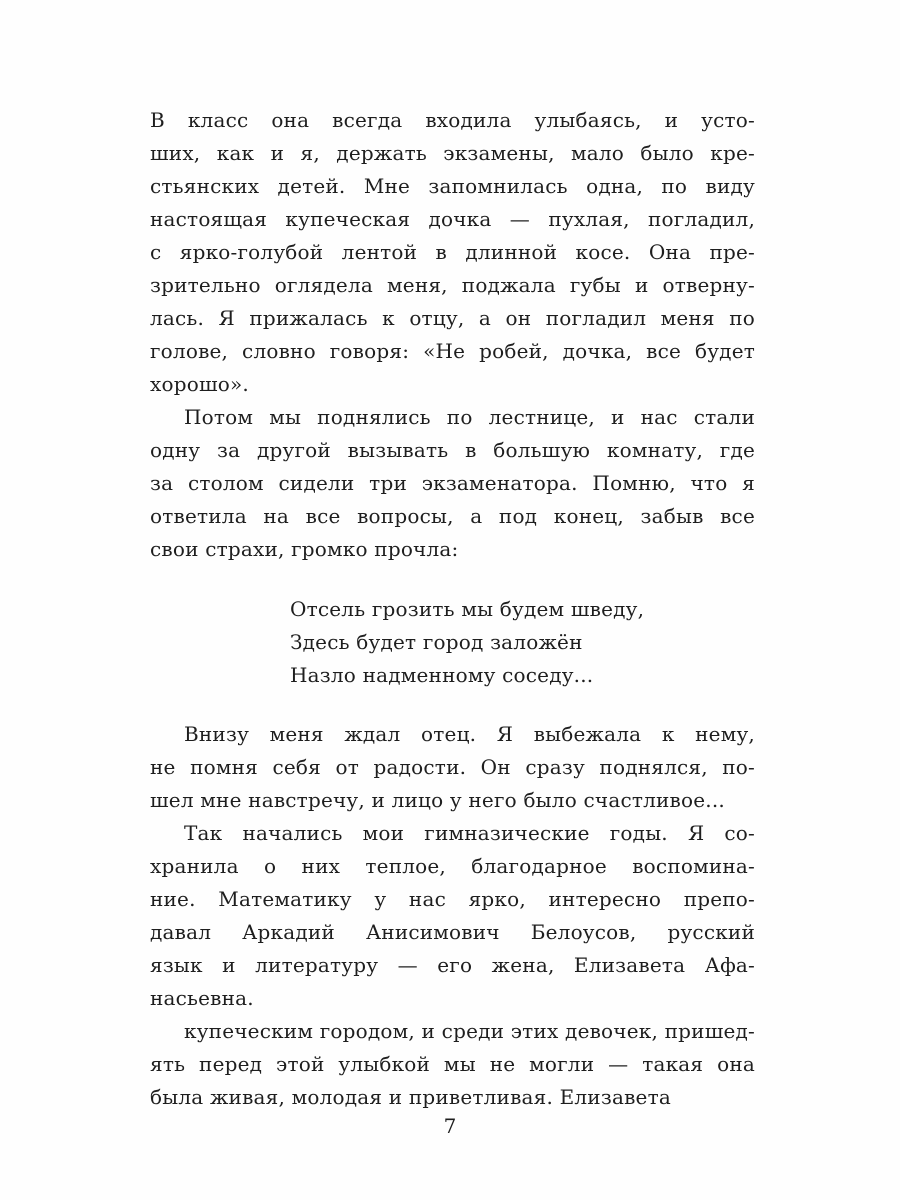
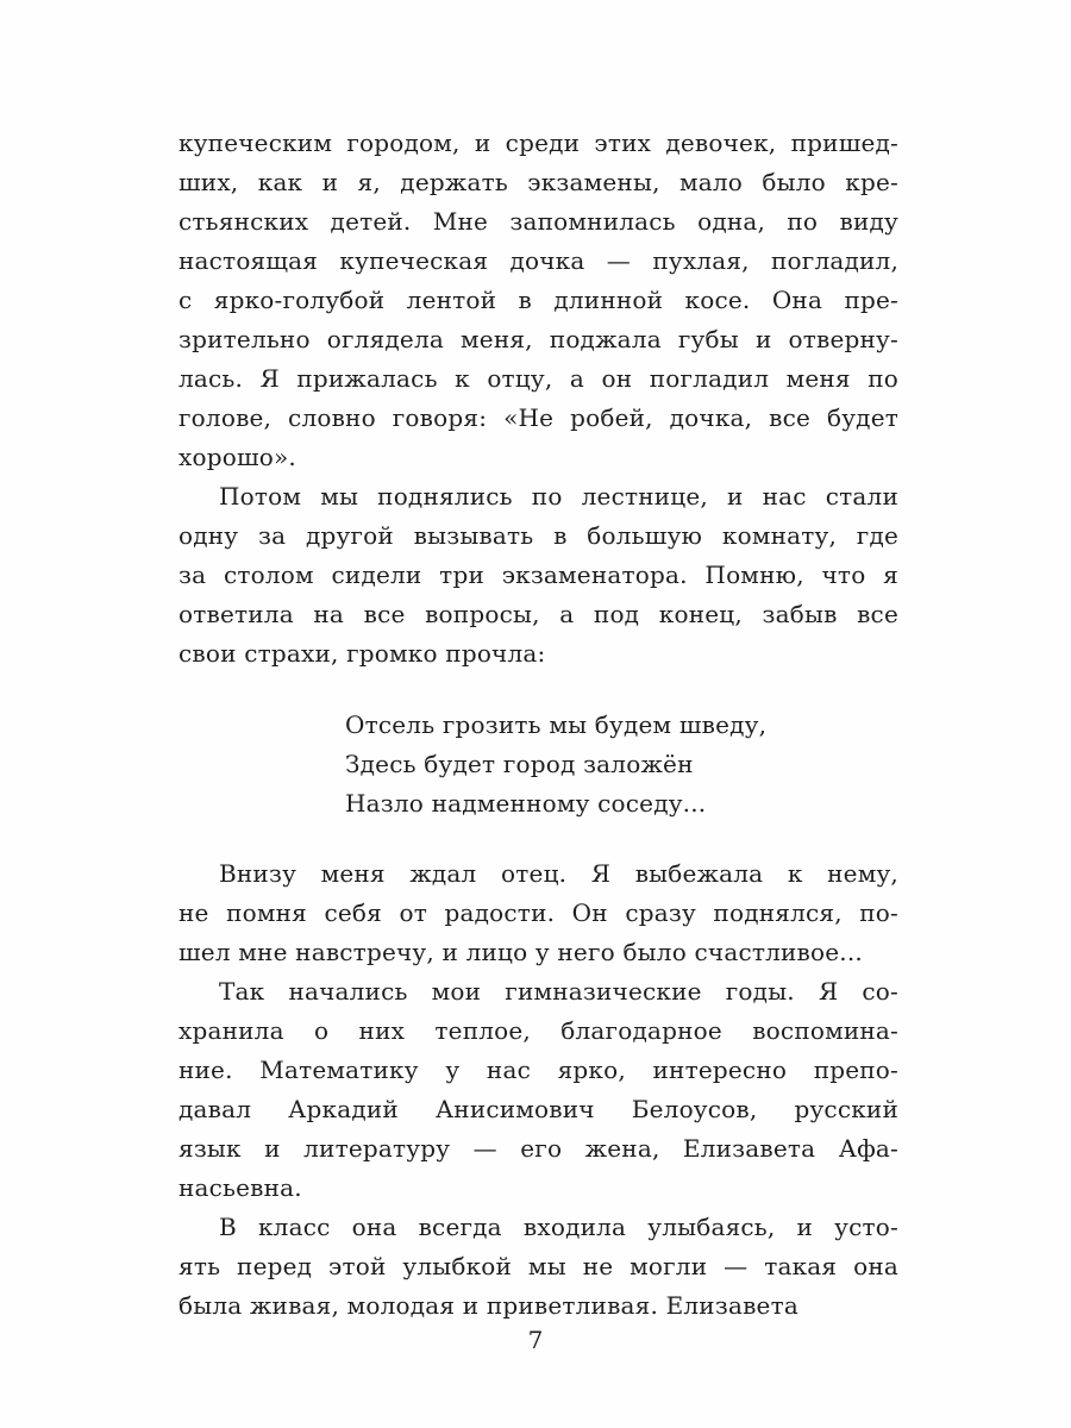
- В класс она всегда входила улыбаясь, и усто-
+ купеческим городом, и среди этих девочек, пришед-
  ших, как и я, держать экзамены, мало было кре-
  стьянских детей. Мне запомнилась одна, по виду
  настоящая купеческая дочка — пухлая, погладил,
  с ярко-голубой лентой в длинной косе. Она пре-
  зрительно оглядела меня, поджала губы и отверну-
  лась. Я прижалась к отцу, а он погладил меня по
  голове, словно говоря: «Не робей, дочка, все будет
  хорошо».
  Потом мы поднялись по лестнице, и нас стали
  одну за другой вызывать в большую комнату, где
  за столом сидели три экзаменатора. Помню, что я
  ответила на все вопросы, а под конец, забыв все
  свои страхи, громко прочла:
  Отсель грозить мы будем шведу,
  Здесь будет город заложён
  Назло надменному соседу...
  Внизу меня ждал отец. Я выбежала к нему,
  не помня себя от радости. Он сразу поднялся, по-
  шел мне навстречу, и лицо у него было счастливое...
  Так начались мои гимназические годы. Я со-
  хранила о них теплое, благодарное воспомина-
  ние. Математику у нас ярко, интересно препо-
  давал Аркадий Анисимович Белоусов, русский
  язык и литературу — его жена, Елизавета Афа-
  насьевна.
- купеческим городом, и среди этих девочек, пришед-
+ В класс она всегда входила улыбаясь, и усто-
  ять перед этой улыбкой мы не могли — такая она
  была живая, молодая и приветливая. Елизавета
  7
